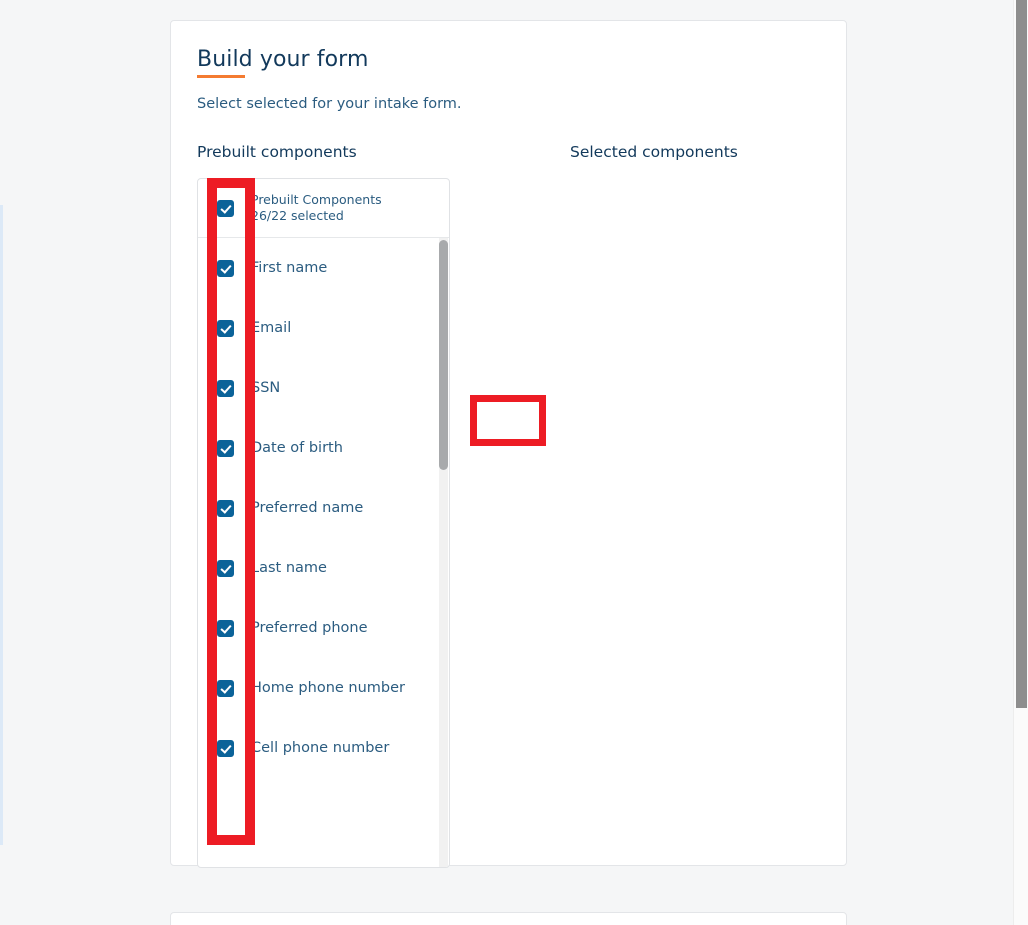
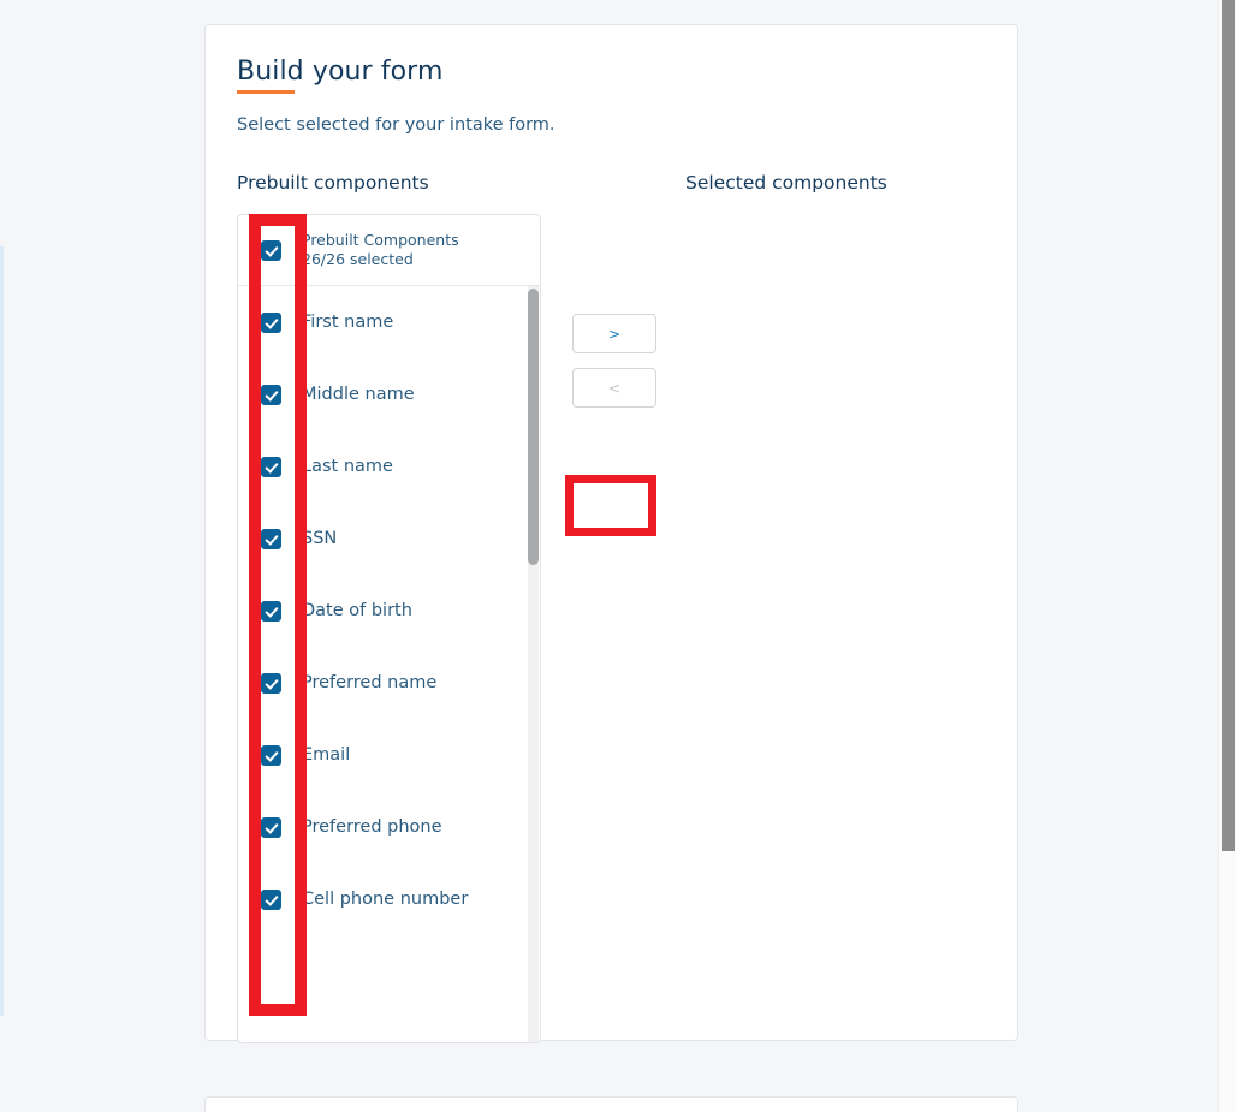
  Build your form
  Select selected for your intake form.
  Prebuilt components
  Selected components
  Prebuilt Components
- 26/22 selected
+ 26/26 selected
  First name
+ Middle name
- Email
+ Last name
  SSN
  Date of birth
  Preferred name
- Last name
+ Email
  Preferred phone
- Home phone number
  Cell phone number
+ >
+ <
